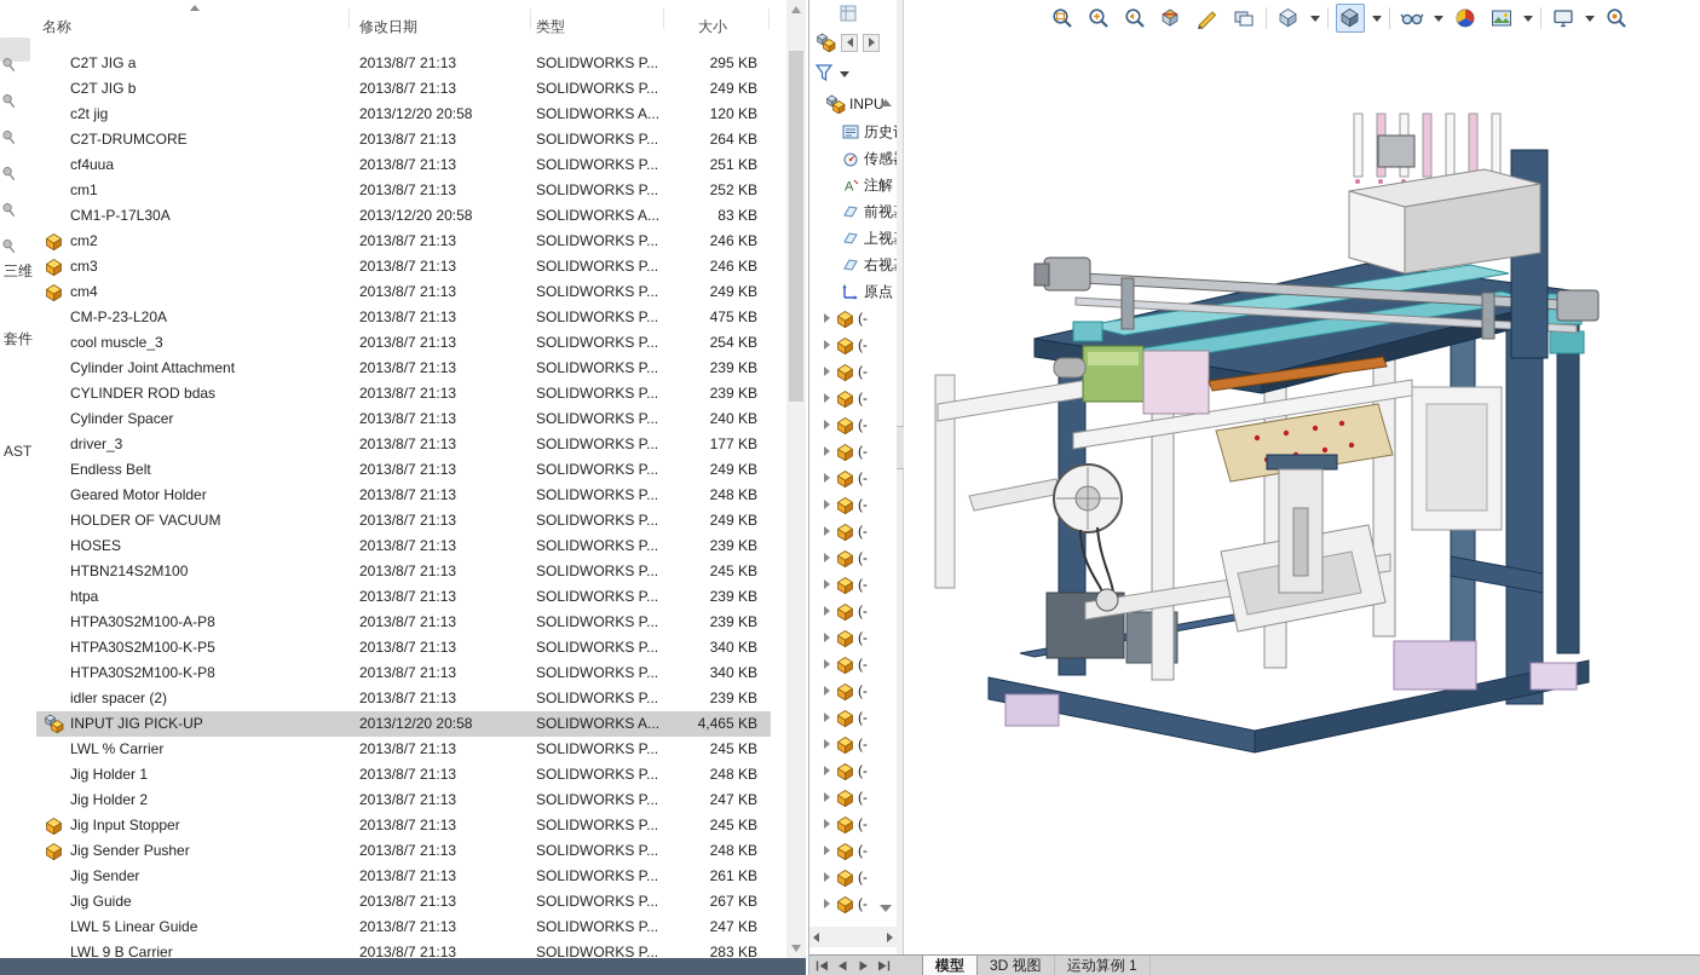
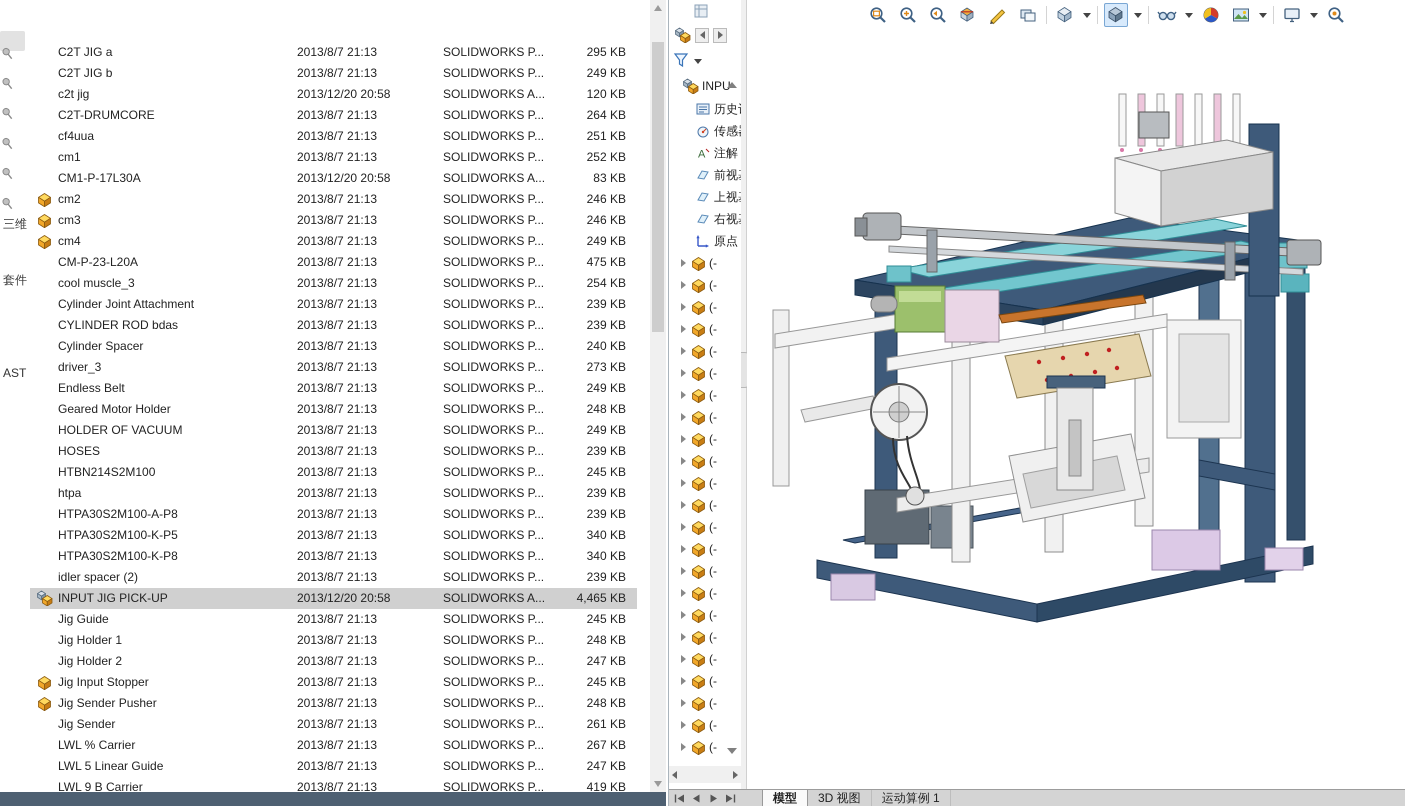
  三维
  套件
  AST
- 名称
- 修改日期
- 类型
- 大小
  C2T JIG a
  2013/8/7 21:13
  SOLIDWORKS P...
  295 KB
  C2T JIG b
  2013/8/7 21:13
  SOLIDWORKS P...
  249 KB
  c2t jig
  2013/12/20 20:58
  SOLIDWORKS A...
  120 KB
  C2T-DRUMCORE
  2013/8/7 21:13
  SOLIDWORKS P...
  264 KB
  cf4uua
  2013/8/7 21:13
  SOLIDWORKS P...
  251 KB
  cm1
  2013/8/7 21:13
  SOLIDWORKS P...
  252 KB
  CM1-P-17L30A
  2013/12/20 20:58
  SOLIDWORKS A...
  83 KB
  cm2
  2013/8/7 21:13
  SOLIDWORKS P...
  246 KB
  cm3
  2013/8/7 21:13
  SOLIDWORKS P...
  246 KB
  cm4
  2013/8/7 21:13
  SOLIDWORKS P...
  249 KB
  CM-P-23-L20A
  2013/8/7 21:13
  SOLIDWORKS P...
  475 KB
  cool muscle_3
  2013/8/7 21:13
  SOLIDWORKS P...
  254 KB
  Cylinder Joint Attachment
  2013/8/7 21:13
  SOLIDWORKS P...
  239 KB
  CYLINDER ROD bdas
  2013/8/7 21:13
  SOLIDWORKS P...
  239 KB
  Cylinder Spacer
  2013/8/7 21:13
  SOLIDWORKS P...
  240 KB
  driver_3
  2013/8/7 21:13
  SOLIDWORKS P...
- 177 KB
+ 273 KB
  Endless Belt
  2013/8/7 21:13
  SOLIDWORKS P...
  249 KB
  Geared Motor Holder
  2013/8/7 21:13
  SOLIDWORKS P...
  248 KB
  HOLDER OF VACUUM
  2013/8/7 21:13
  SOLIDWORKS P...
  249 KB
  HOSES
  2013/8/7 21:13
  SOLIDWORKS P...
  239 KB
  HTBN214S2M100
  2013/8/7 21:13
  SOLIDWORKS P...
  245 KB
  htpa
  2013/8/7 21:13
  SOLIDWORKS P...
  239 KB
  HTPA30S2M100-A-P8
  2013/8/7 21:13
  SOLIDWORKS P...
  239 KB
  HTPA30S2M100-K-P5
  2013/8/7 21:13
  SOLIDWORKS P...
  340 KB
  HTPA30S2M100-K-P8
  2013/8/7 21:13
  SOLIDWORKS P...
  340 KB
  idler spacer (2)
  2013/8/7 21:13
  SOLIDWORKS P...
  239 KB
  INPUT JIG PICK-UP
  2013/12/20 20:58
  SOLIDWORKS A...
  4,465 KB
- LWL % Carrier
+ Jig Guide
  2013/8/7 21:13
  SOLIDWORKS P...
  245 KB
  Jig Holder 1
  2013/8/7 21:13
  SOLIDWORKS P...
  248 KB
  Jig Holder 2
  2013/8/7 21:13
  SOLIDWORKS P...
  247 KB
  Jig Input Stopper
  2013/8/7 21:13
  SOLIDWORKS P...
  245 KB
  Jig Sender Pusher
  2013/8/7 21:13
  SOLIDWORKS P...
  248 KB
  Jig Sender
  2013/8/7 21:13
  SOLIDWORKS P...
  261 KB
- Jig Guide
+ LWL % Carrier
  2013/8/7 21:13
  SOLIDWORKS P...
  267 KB
  LWL 5 Linear Guide
  2013/8/7 21:13
  SOLIDWORKS P...
  247 KB
  LWL 9 B Carrier
  2013/8/7 21:13
  SOLIDWORKS P...
- 283 KB
+ 419 KB
  INPU
  A
  注解
  原点
  (-
  (-
  (-
  (-
  (-
  (-
  (-
  (-
  (-
  (-
  (-
  (-
  (-
  (-
  (-
  (-
  (-
  (-
  (-
  (-
  (-
  (-
  (-
  模型
  3D 视图
  运动算例 1
